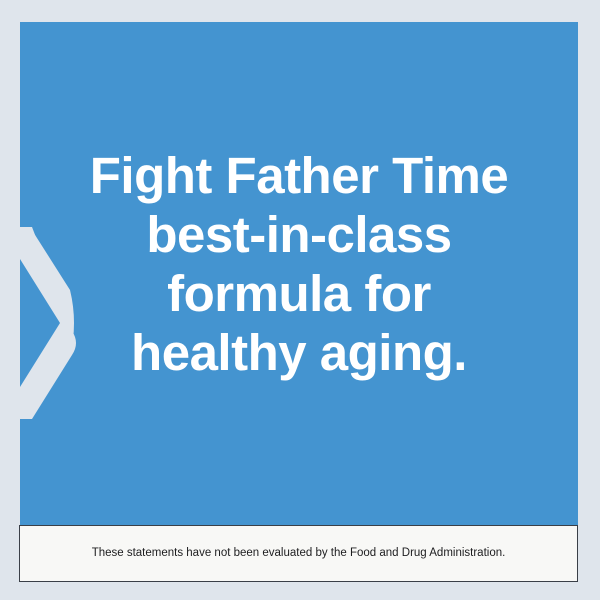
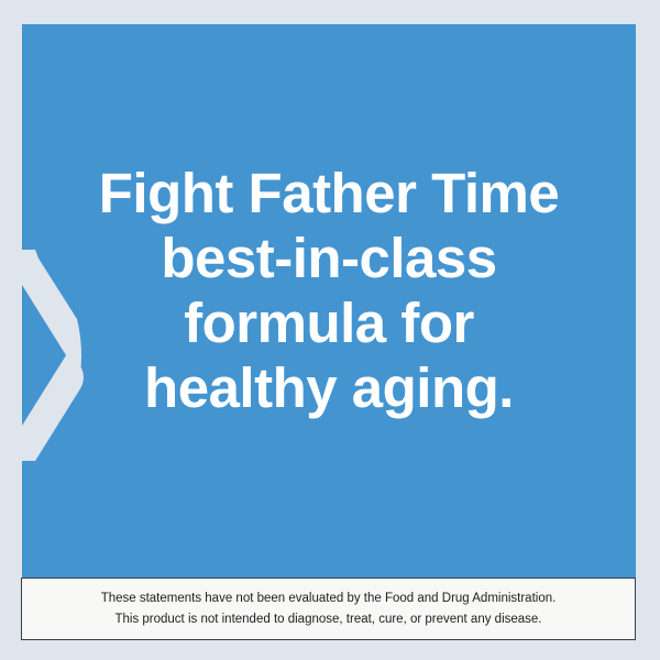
  Fight Father Time
  best-in-class
  formula for
  healthy aging.
  These statements have not been evaluated by the Food and Drug Administration.
+ This product is not intended to diagnose, treat, cure, or prevent any disease.
